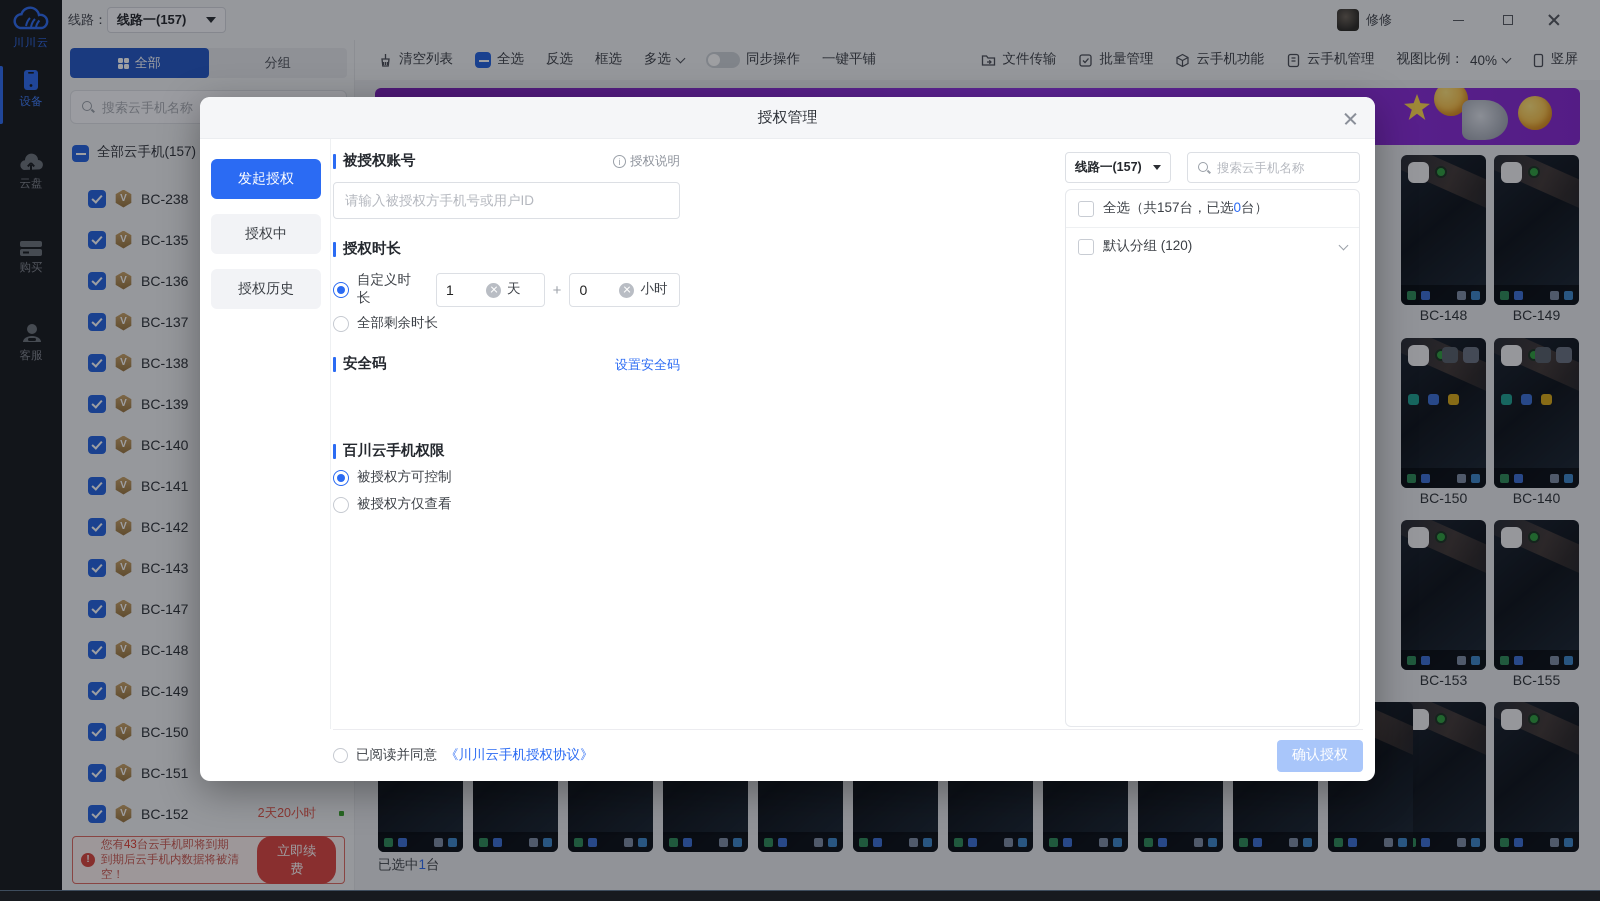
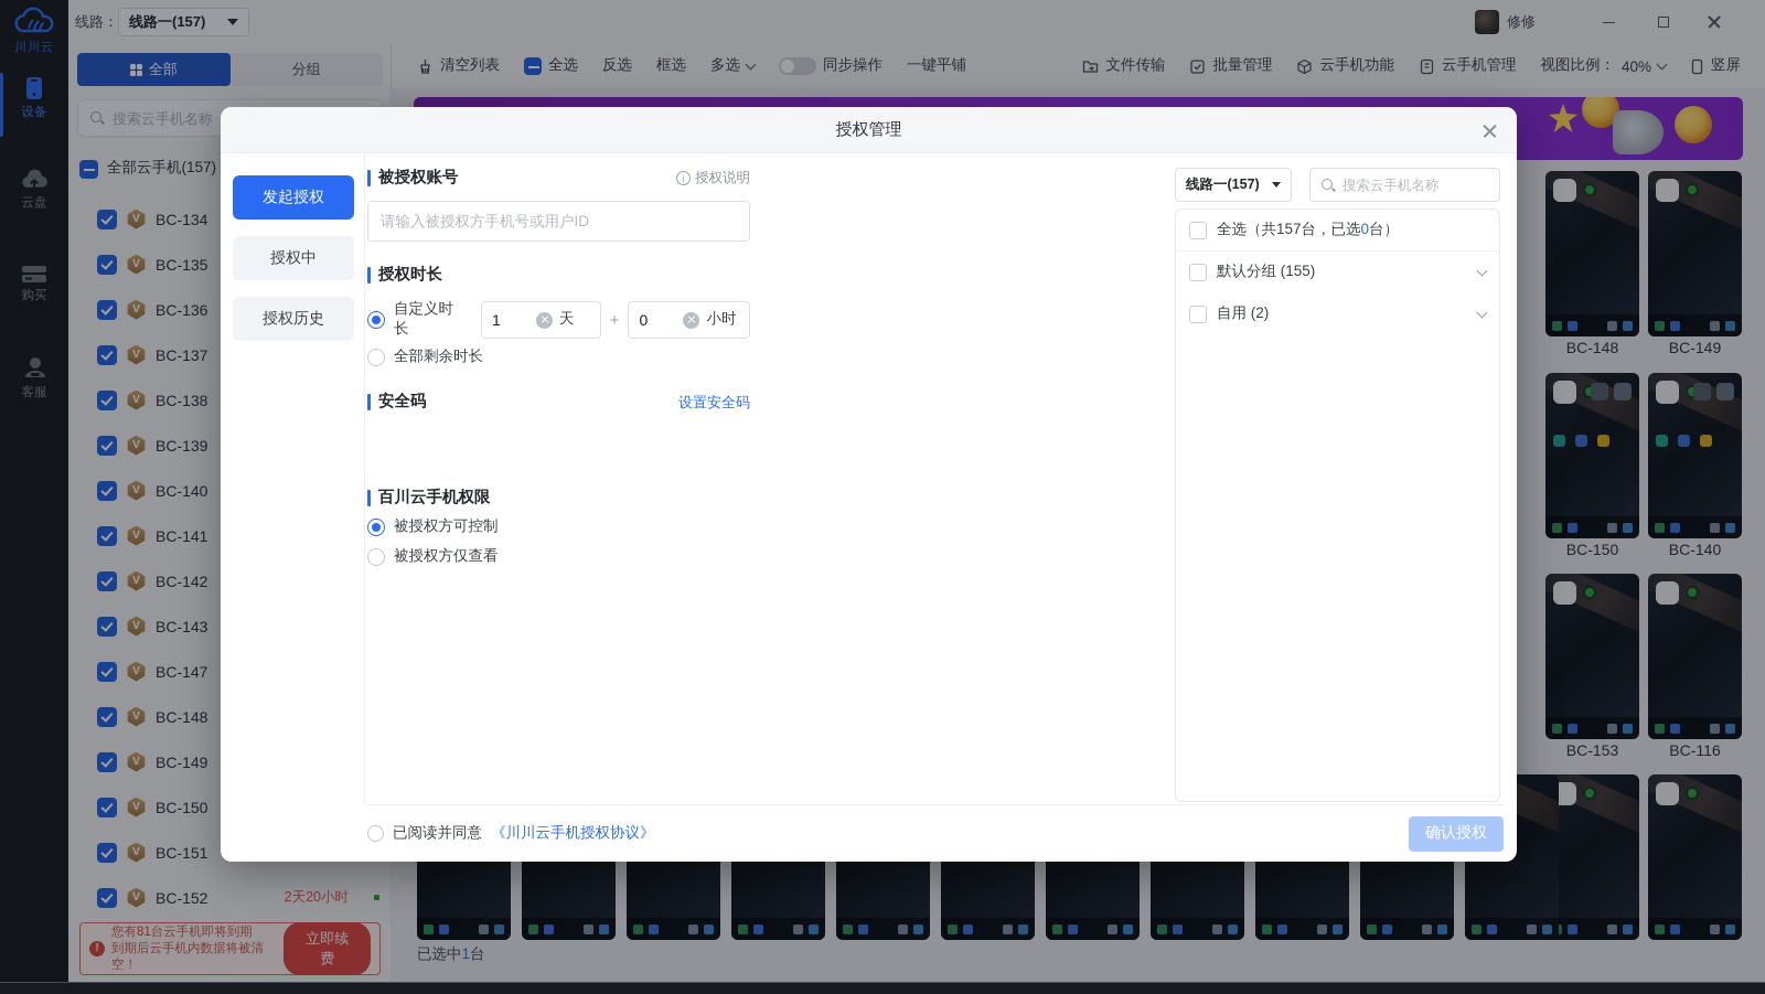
  川川云
  设备
  云盘
  购买
  客服
  线路：
  线路一(157)
  修修
  全部
  分组
  搜索云手机名称
  全部云手机(157)
- BC-238
+ BC-134
  BC-135
  BC-136
  BC-137
  BC-138
  BC-139
  BC-140
  BC-141
  BC-142
  BC-143
  BC-147
  BC-148
  BC-149
  BC-150
  BC-151
  BC-152
  2天20小时
  !
- 您有43台云手机即将到期
+ 您有81台云手机即将到期
  到期后云手机内数据将被清空！
  立即续费
  清空列表
  全选
  反选
  框选
  多选
  同步操作
  一键平铺
  文件传输
  批量管理
  云手机功能
  云手机管理
  视图比例：
  40%
  竖屏
  BC-148
  BC-149
  BC-150
  BC-140
  BC-153
- BC-155
+ BC-116
  已选中1台
  授权管理
  发起授权
  授权中
  授权历史
  被授权账号
  授权说明
  请输入被授权方手机号或用户ID
  授权时长
  自定义时长
  1
  天
  +
  0
  小时
  全部剩余时长
  安全码
  设置安全码
  百川云手机权限
  被授权方可控制
  被授权方仅查看
  线路一(157)
  搜索云手机名称
  全选（共157台，已选0台）
- 默认分组 (120)
+ 默认分组 (155)
+ 自用 (2)
  已阅读并同意
  《川川云手机授权协议》
  确认授权
